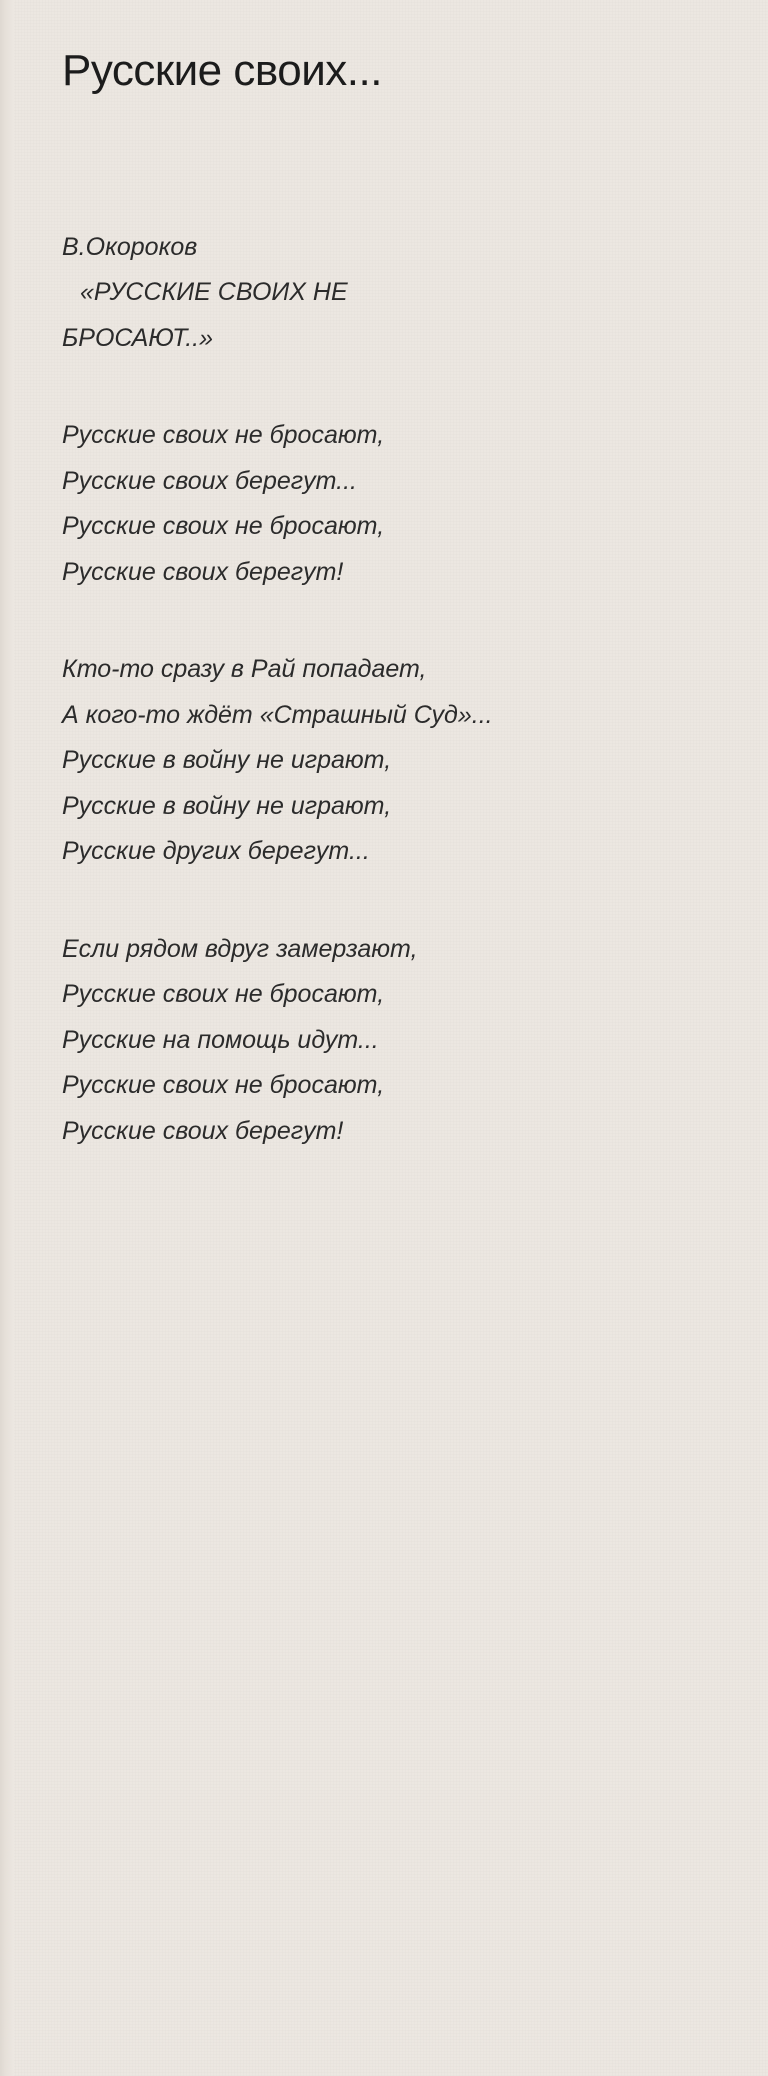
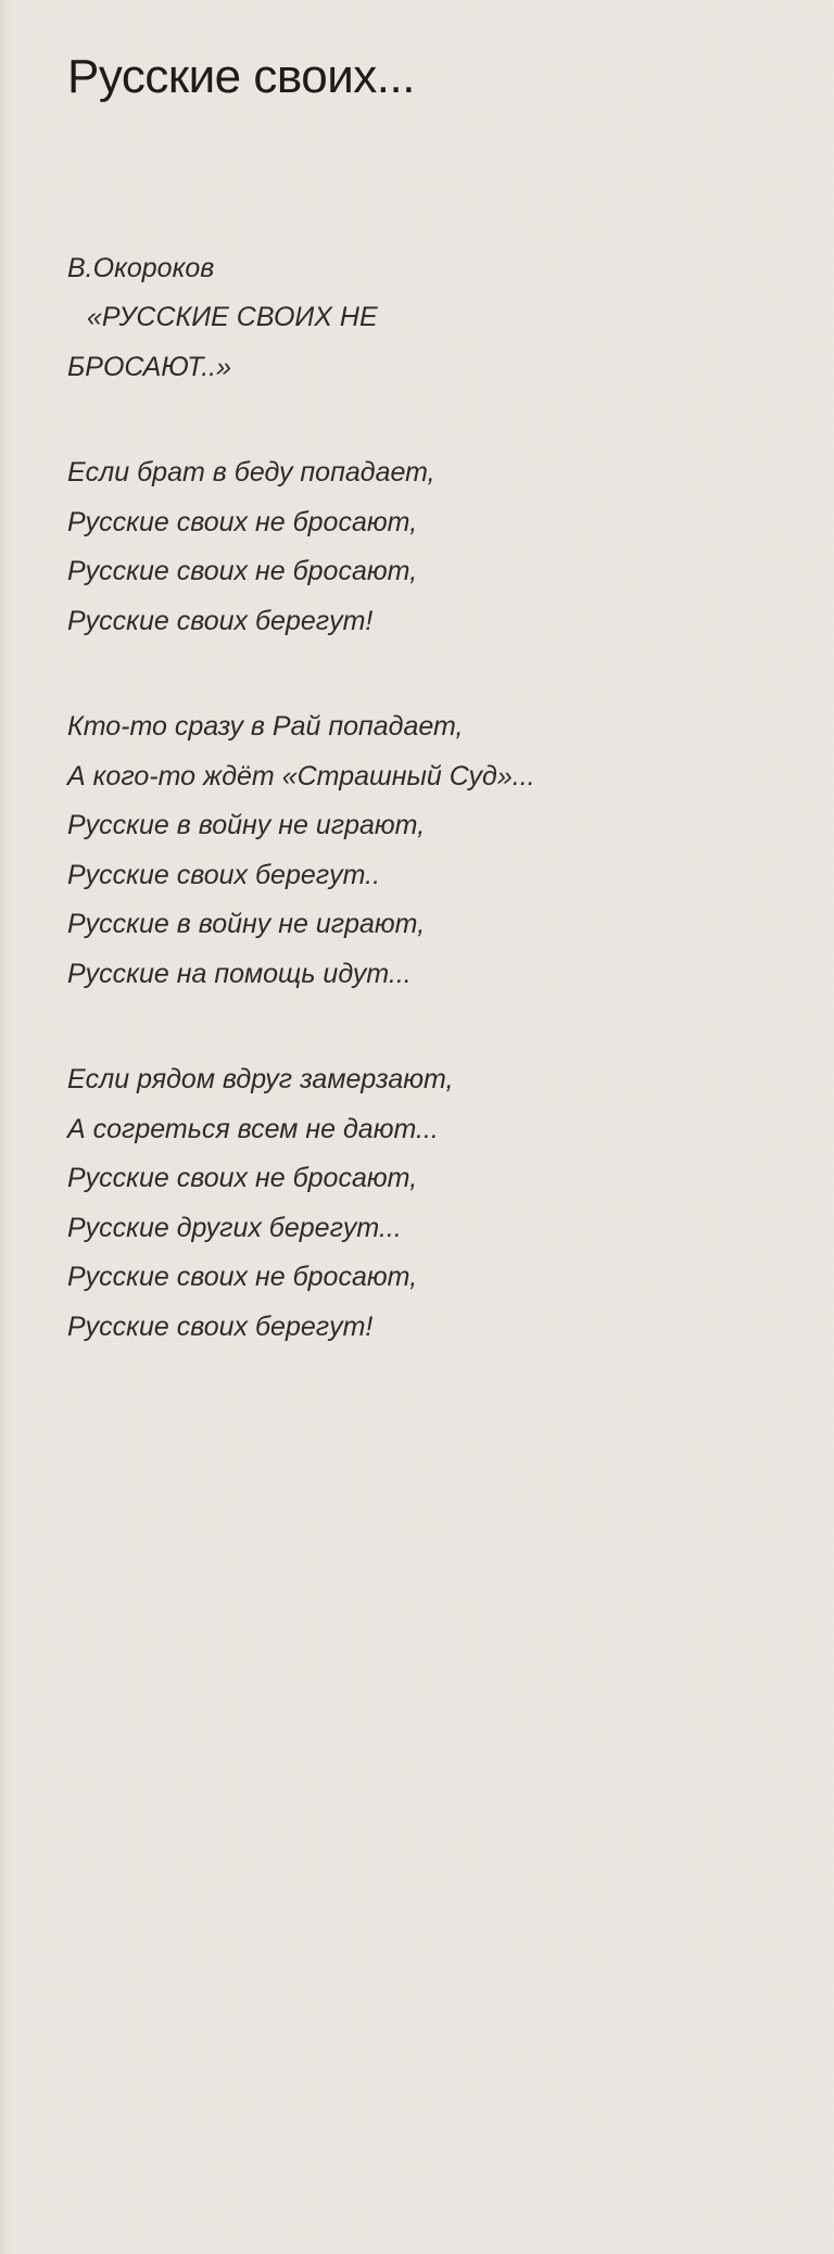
  Русские своих...
  В.Окороков
  «РУССКИЕ СВОИХ НЕ
  БРОСАЮТ..»
+ Если брат в беду попадает,
  Русские своих не бросают,
- Русские своих берегут...
  Русские своих не бросают,
  Русские своих берегут!
  Кто-то сразу в Рай попадает,
  А кого-то ждёт «Страшный Суд»...
  Русские в войну не играют,
+ Русские своих берегут..
  Русские в войну не играют,
- Русские других берегут...
+ Русские на помощь идут...
  Если рядом вдруг замерзают,
+ А согреться всем не дают...
  Русские своих не бросают,
- Русские на помощь идут...
+ Русские других берегут...
  Русские своих не бросают,
  Русские своих берегут!
